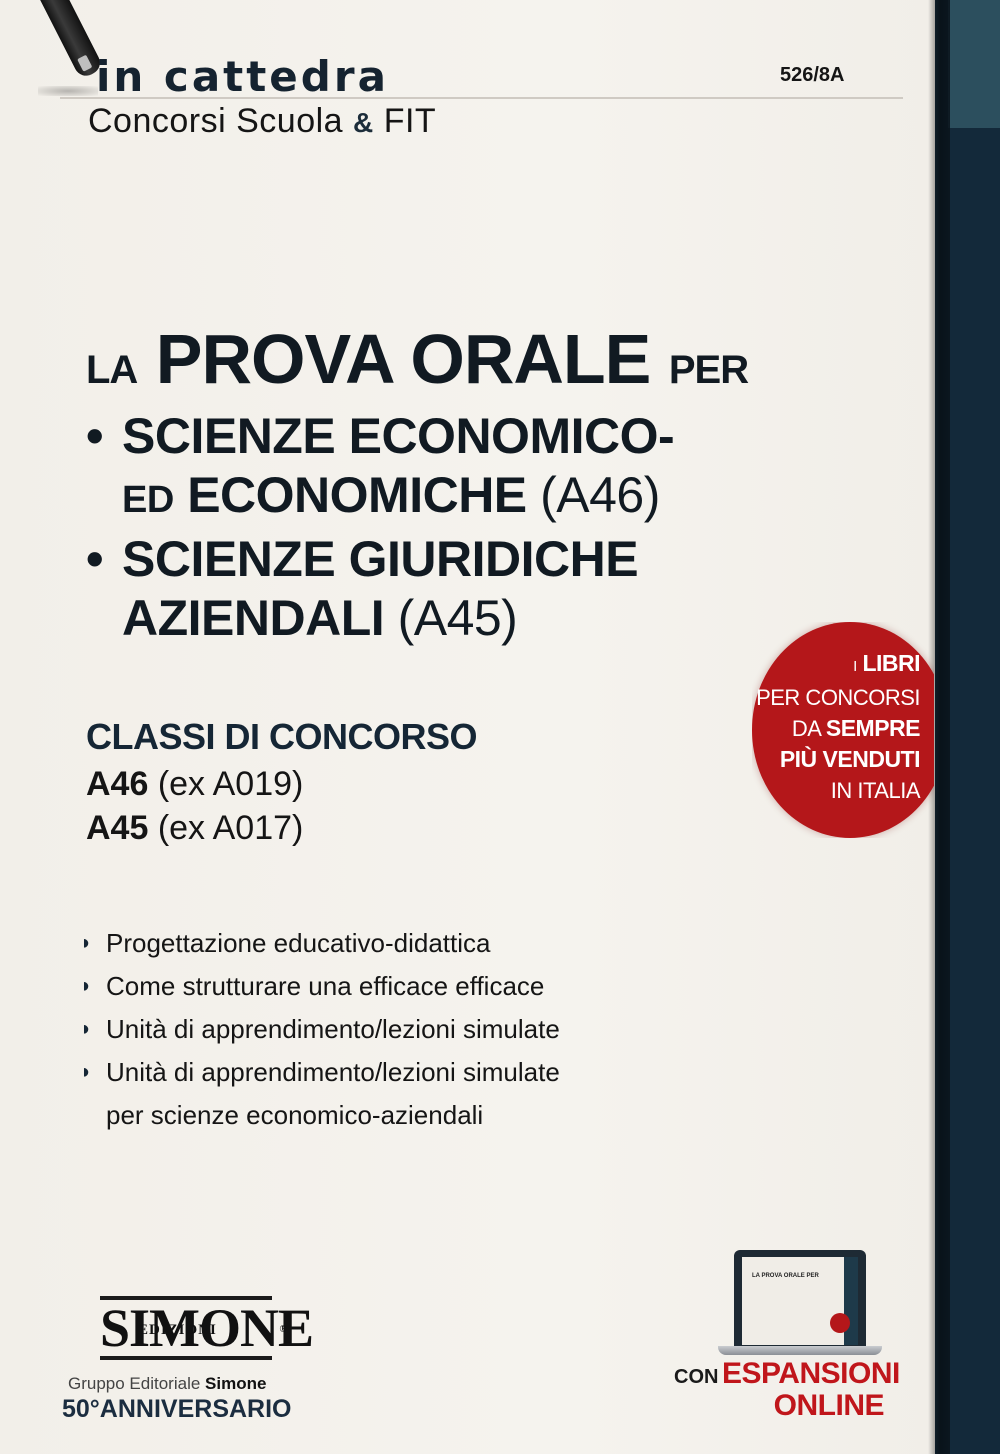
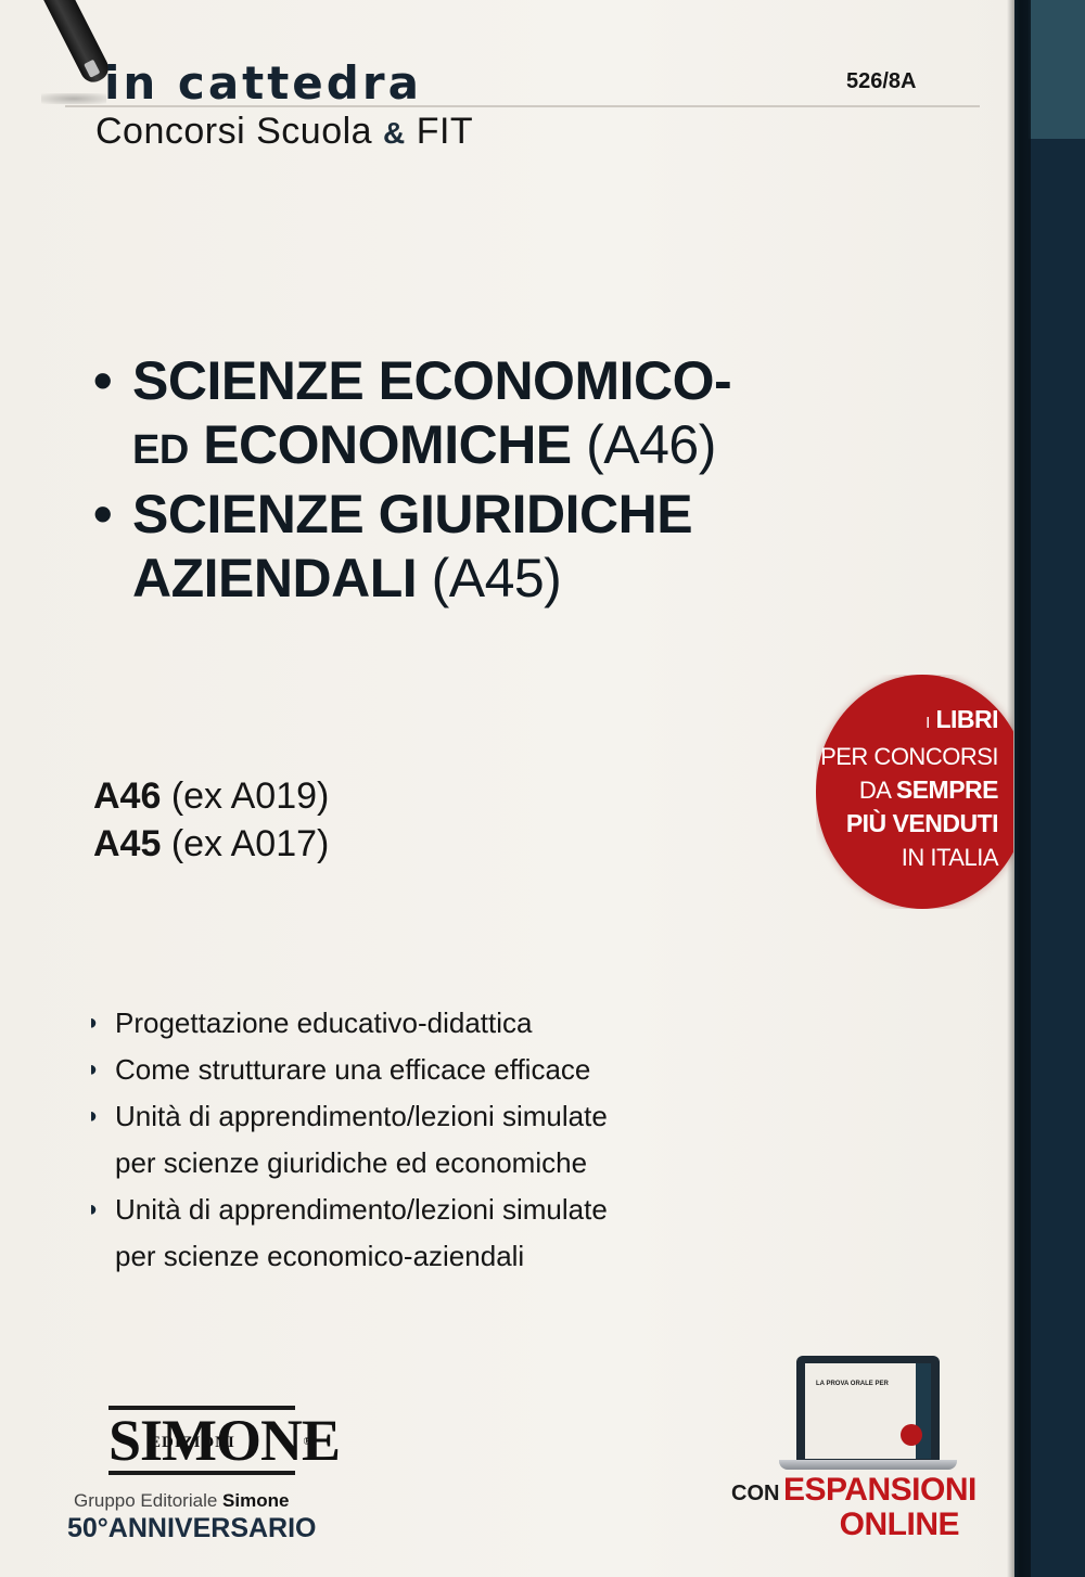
  in cattedra
  526/8A
  Concorsi Scuola & FIT
- LA PROVA ORALE PER
  • SCIENZE ECONOMICO-
  ED ECONOMICHE (A46)
  • SCIENZE GIURIDICHE
  AZIENDALI (A45)
- CLASSI DI CONCORSO
  A46 (ex A019)
  A45 (ex A017)
  ◗
  Progettazione educativo-didattica
  ◗
  Come strutturare una efficace efficace
  ◗
  Unità di apprendimento/lezioni simulate
+ per scienze giuridiche ed economiche
  ◗
  Unità di apprendimento/lezioni simulate
  per scienze economico-aziendali
  I LIBRI
  PER CONCORSI
  DA SEMPRE
  PIÙ VENDUTI
  IN ITALIA
  EDIZIONI
  SIMONE
  ®
  Gruppo Editoriale Simone
  50°ANNIVERSARIO
  CON
  ESPANSIONI
  ONLINE
